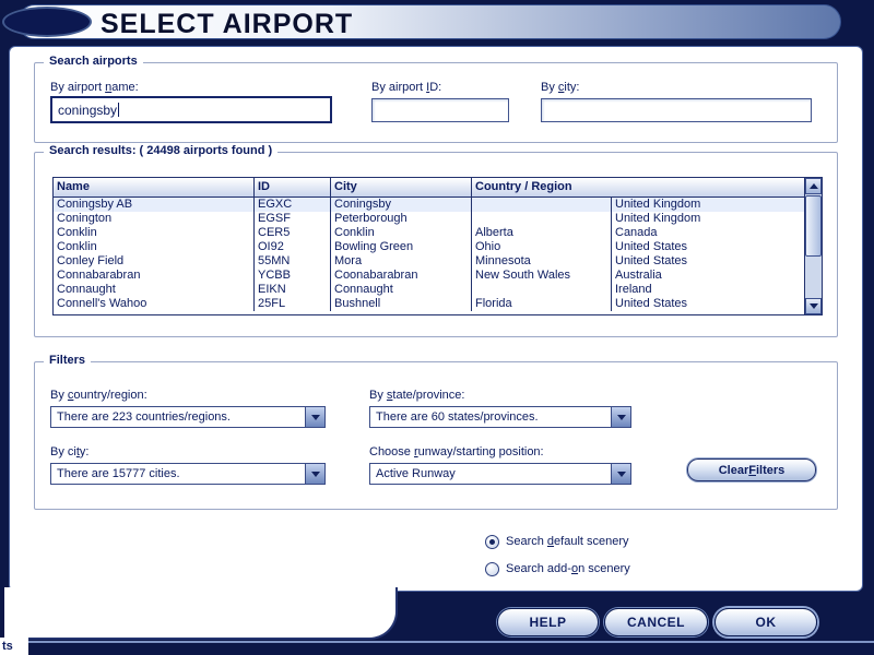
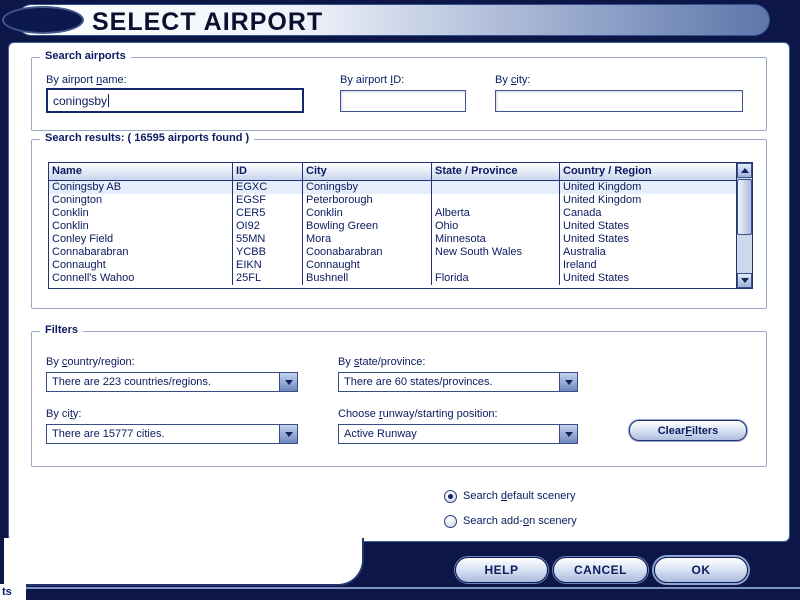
  SELECT AIRPORT
  Search airports
  By airport name:
  coningsby
  By airport ID:
  By city:
- Search results: ( 24498 airports found )
+ Search results: ( 16595 airports found )
  Name
  ID
  City
+ State / Province
  Country / Region
  Coningsby AB
  EGXC
  Coningsby
  United Kingdom
  Conington
  EGSF
  Peterborough
  United Kingdom
  Conklin
  CER5
  Conklin
  Alberta
  Canada
  Conklin
  OI92
  Bowling Green
  Ohio
  United States
  Conley Field
  55MN
  Mora
  Minnesota
  United States
  Connabarabran
  YCBB
  Coonabarabran
  New South Wales
  Australia
  Connaught
  EIKN
  Connaught
  Ireland
  Connell's Wahoo
  25FL
  Bushnell
  Florida
  United States
  Filters
  By country/region:
  There are 223 countries/regions.
  By state/province:
  There are 60 states/provinces.
  By city:
  There are 15777 cities.
  Choose runway/starting position:
  Active Runway
  Clear
  F
  ilters
  Search default scenery
  Search add-on scenery
  ts
  HELP
  CANCEL
  OK
